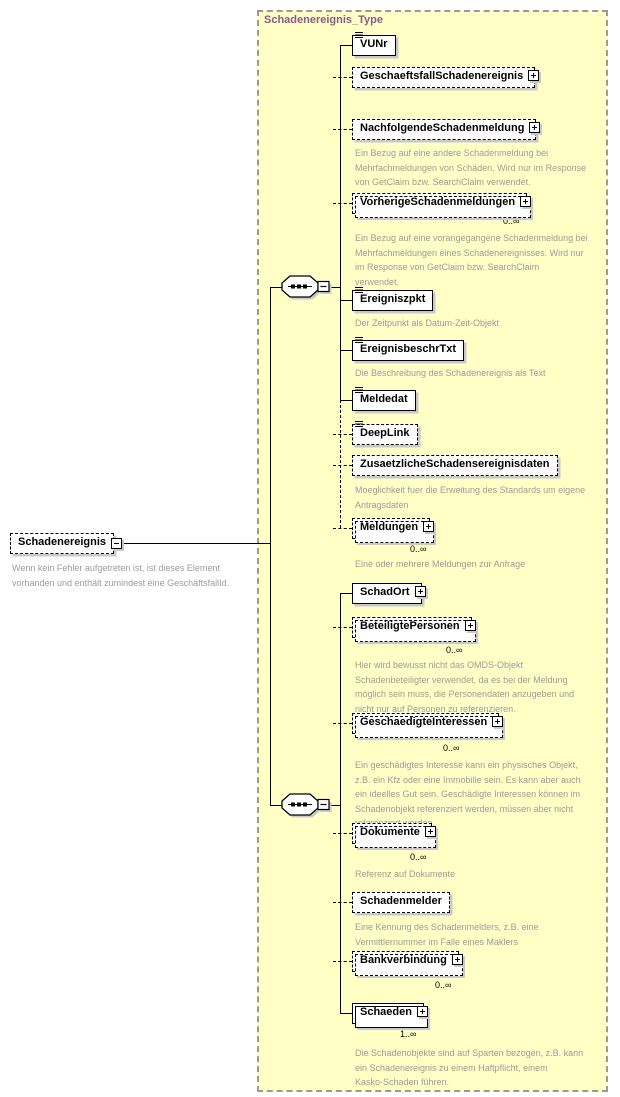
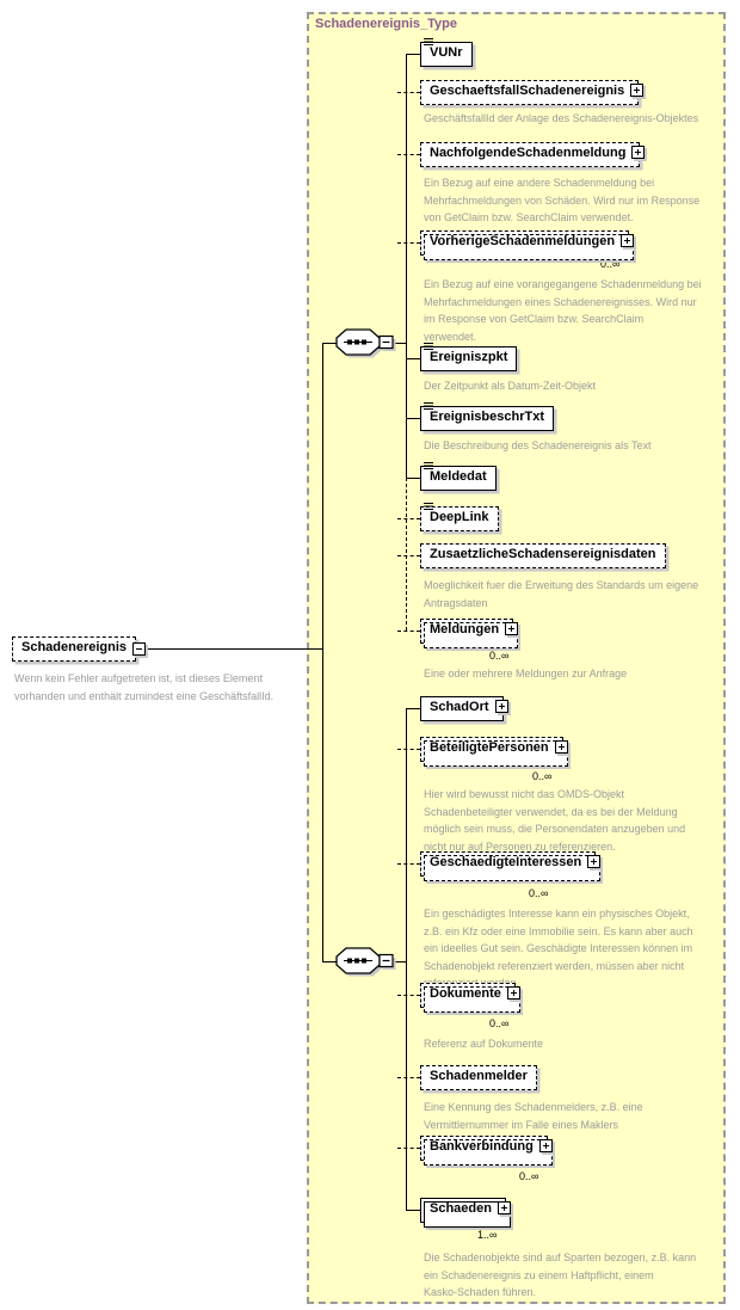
  Schadenereignis_Type
  Schadenereignis
  Wenn kein Fehler aufgetreten ist, ist dieses Element
  vorhanden und enthält zumindest eine GeschäftsfallId.
  VUNr
  GeschaeftsfallSchadenereignis
+ GeschäftsfallId der Anlage des Schadenereignis-Objektes
  NachfolgendeSchadenmeldung
  Ein Bezug auf eine andere Schadenmeldung bei
  Mehrfachmeldungen von Schäden. Wird nur im Response
  von GetClaim bzw. SearchClaim verwendet.
  VorherigeSchadenmeldungen
  0..∞
  Ein Bezug auf eine vorangegangene Schadenmeldung bei
  Mehrfachmeldungen eines Schadenereignisses. Wird nur
  im Response von GetClaim bzw. SearchClaim
  verwendet.
  Ereigniszpkt
  Der Zeitpunkt als Datum-Zeit-Objekt
  EreignisbeschrTxt
  Die Beschreibung des Schadenereignis als Text
  Meldedat
  DeepLink
  ZusaetzlicheSchadensereignisdaten
  Moeglichkeit fuer die Erweitung des Standards um eigene
  Antragsdaten
  Meldungen
  0..∞
  Eine oder mehrere Meldungen zur Anfrage
  SchadOrt
  BeteiligtePersonen
  0..∞
  Hier wird bewusst nicht das OMDS-Objekt
  Schadenbeteiligter verwendet, da es bei der Meldung
  möglich sein muss, die Personendaten anzugeben und
  nicht nur auf Personen zu referenzieren.
  GeschaedigteInteressen
  0..∞
  Ein geschädigtes Interesse kann ein physisches Objekt,
  z.B. ein Kfz oder eine Immobilie sein. Es kann aber auch
  ein ideelles Gut sein. Geschädigte Interessen können im
  Schadenobjekt referenziert werden, müssen aber nicht
  Dokumente
  0..∞
  Referenz auf Dokumente
  Schadenmelder
  Eine Kennung des Schadenmelders, z.B. eine
  Vermittlernummer im Falle eines Maklers
  Bankverbindung
  0..∞
  Schaeden
  1..∞
  Die Schadenobjekte sind auf Sparten bezogen, z.B. kann
  ein Schadenereignis zu einem Haftpflicht, einem
  Kasko-Schaden führen.
